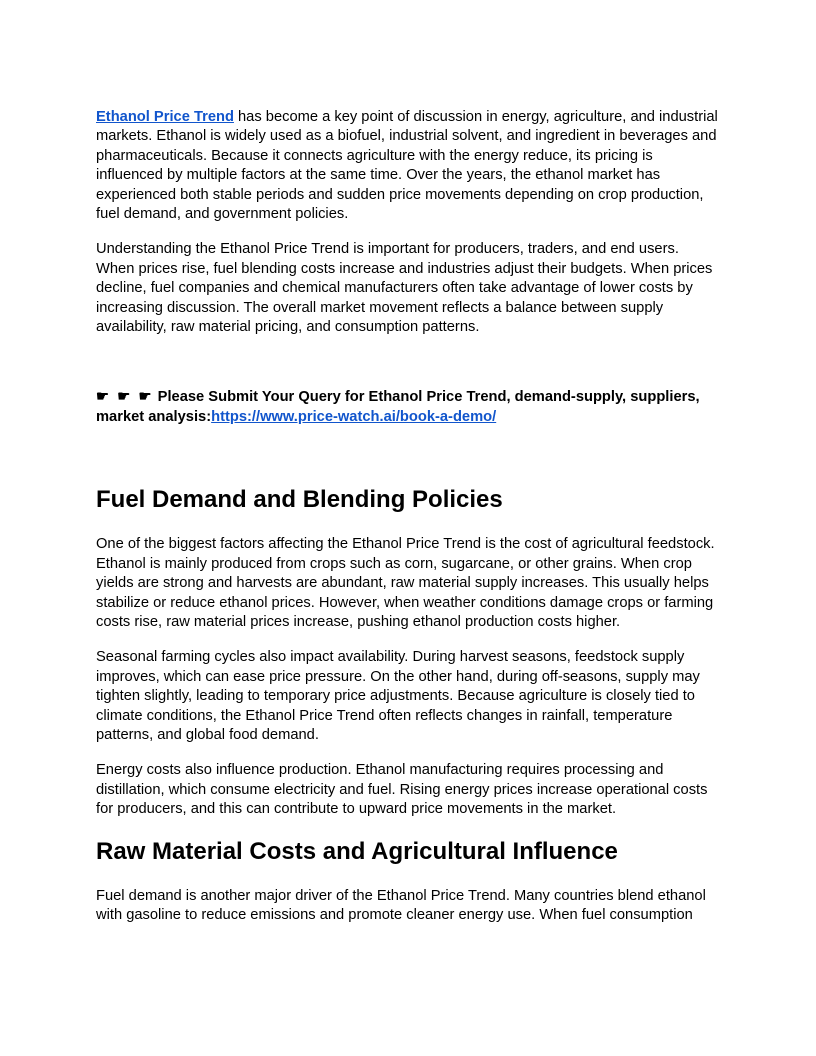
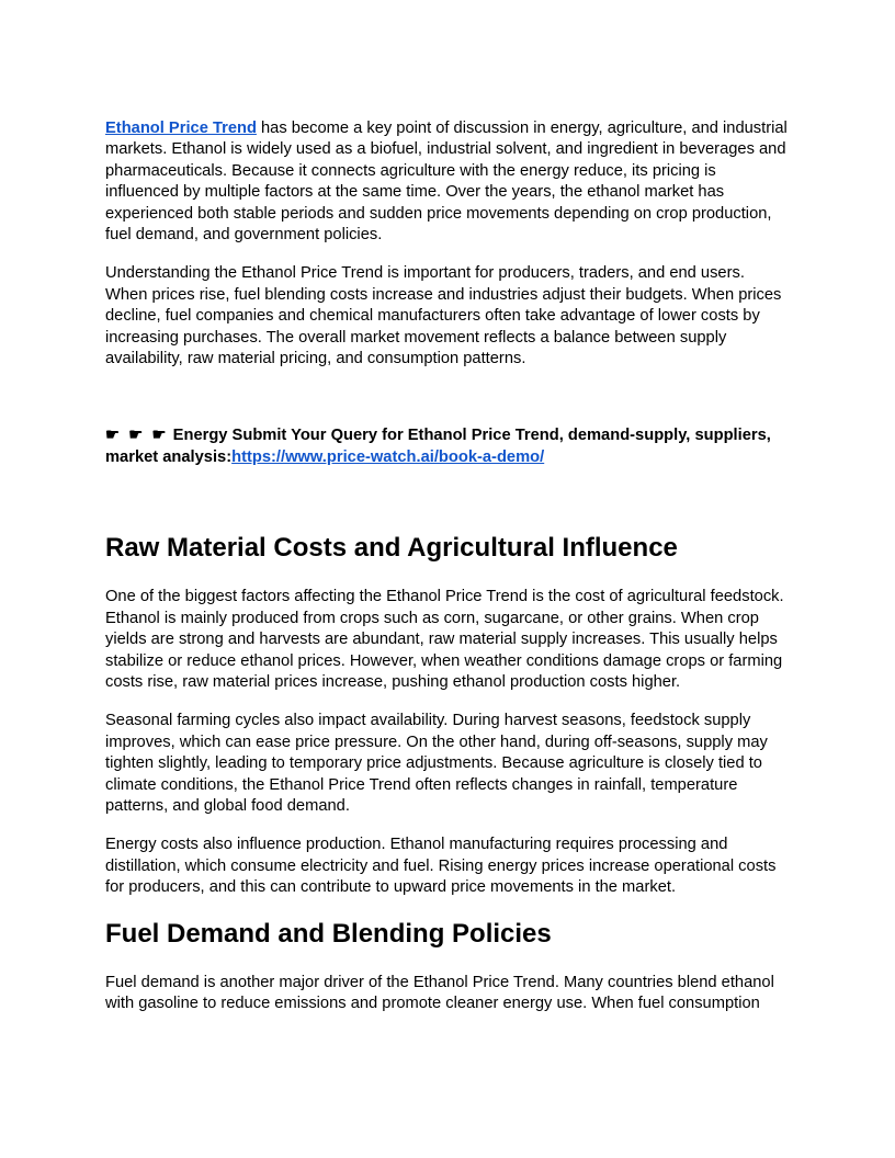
  Ethanol Price Trend has become a key point of discussion in energy, agriculture, and industrial markets. Ethanol is widely used as a biofuel, industrial solvent, and ingredient in beverages and pharmaceuticals. Because it connects agriculture with the energy reduce, its pricing is influenced by multiple factors at the same time. Over the years, the ethanol market has experienced both stable periods and sudden price movements depending on crop production, fuel demand, and government policies.
- Understanding the Ethanol Price Trend is important for producers, traders, and end users. When prices rise, fuel blending costs increase and industries adjust their budgets. When prices decline, fuel companies and chemical manufacturers often take advantage of lower costs by increasing discussion. The overall market movement reflects a balance between supply availability, raw material pricing, and consumption patterns.
+ Understanding the Ethanol Price Trend is important for producers, traders, and end users. When prices rise, fuel blending costs increase and industries adjust their budgets. When prices decline, fuel companies and chemical manufacturers often take advantage of lower costs by increasing purchases. The overall market movement reflects a balance between supply availability, raw material pricing, and consumption patterns.
- ☛ ☛ ☛ Please Submit Your Query for Ethanol Price Trend, demand-supply, suppliers,
+ ☛ ☛ ☛ Energy Submit Your Query for Ethanol Price Trend, demand-supply, suppliers,
  market analysis:https://www.price-watch.ai/book-a-demo/
- Fuel Demand and Blending Policies
+ Raw Material Costs and Agricultural Influence
  One of the biggest factors affecting the Ethanol Price Trend is the cost of agricultural feedstock. Ethanol is mainly produced from crops such as corn, sugarcane, or other grains. When crop yields are strong and harvests are abundant, raw material supply increases. This usually helps stabilize or reduce ethanol prices. However, when weather conditions damage crops or farming costs rise, raw material prices increase, pushing ethanol production costs higher.
  Seasonal farming cycles also impact availability. During harvest seasons, feedstock supply improves, which can ease price pressure. On the other hand, during off-seasons, supply may tighten slightly, leading to temporary price adjustments. Because agriculture is closely tied to climate conditions, the Ethanol Price Trend often reflects changes in rainfall, temperature patterns, and global food demand.
  Energy costs also influence production. Ethanol manufacturing requires processing and distillation, which consume electricity and fuel. Rising energy prices increase operational costs for producers, and this can contribute to upward price movements in the market.
- Raw Material Costs and Agricultural Influence
+ Fuel Demand and Blending Policies
  Fuel demand is another major driver of the Ethanol Price Trend. Many countries blend ethanol with gasoline to reduce emissions and promote cleaner energy use. When fuel consumption
